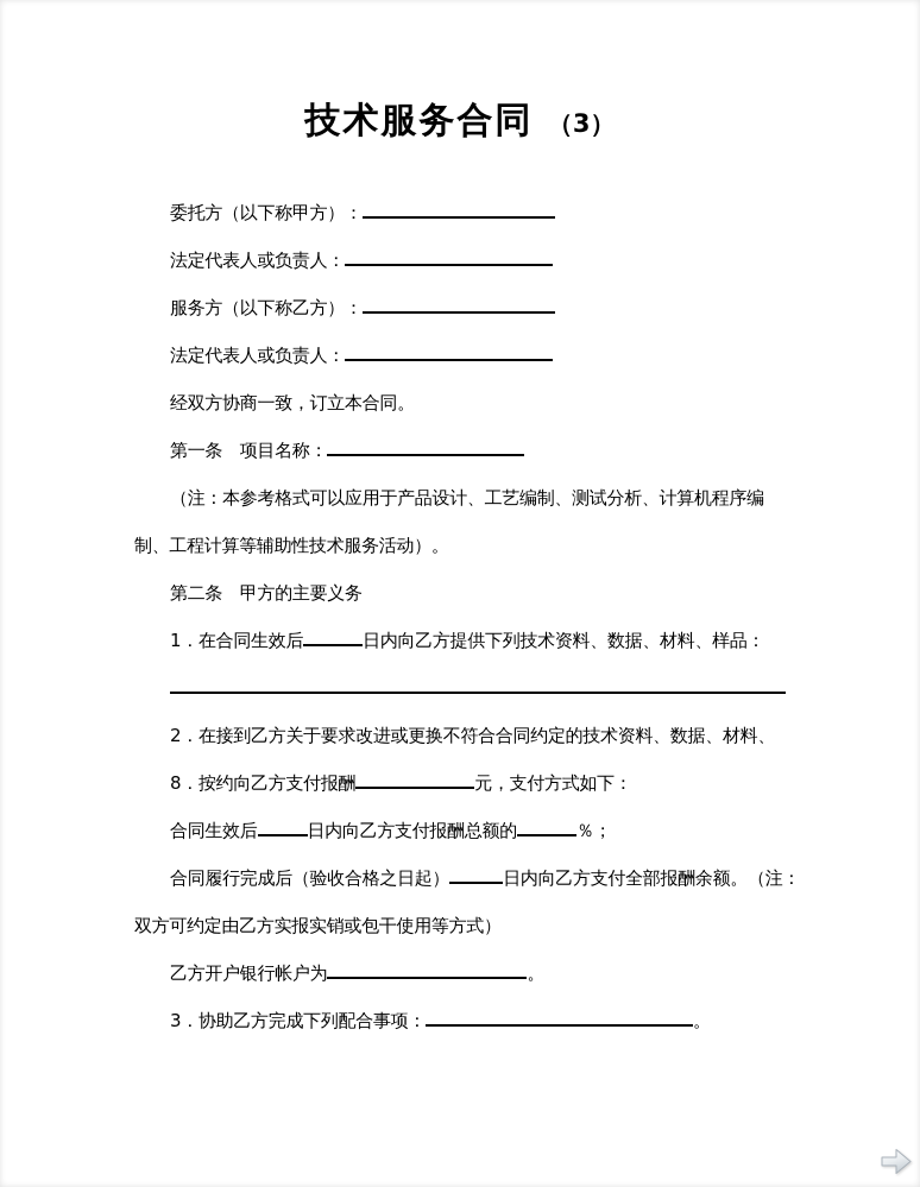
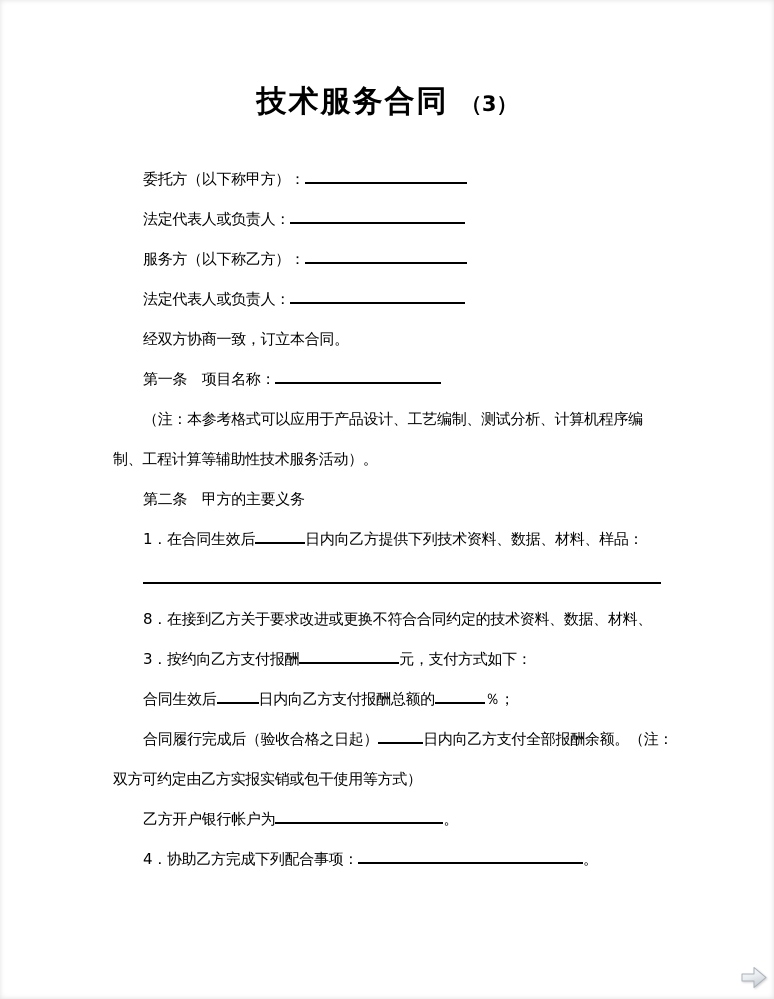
  技术服务合同 （3）
  委托方（以下称甲方）：
  法定代表人或负责人：
  服务方（以下称乙方）：
  法定代表人或负责人：
  经双方协商一致，订立本合同。
  第一条 项目名称：
  （注：本参考格式可以应用于产品设计、工艺编制、测试分析、计算机程序编
  制、工程计算等辅助性技术服务活动）。
  第二条 甲方的主要义务
  1．在合同生效后 日内向乙方提供下列技术资料、数据、材料、样品：
- 2．在接到乙方关于要求改进或更换不符合合同约定的技术资料、数据、材料、
+ 8．在接到乙方关于要求改进或更换不符合合同约定的技术资料、数据、材料、
- 8．按约向乙方支付报酬 元，支付方式如下：
+ 3．按约向乙方支付报酬 元，支付方式如下：
  合同生效后 日内向乙方支付报酬总额的 ％；
  合同履行完成后（验收合格之日起） 日内向乙方支付全部报酬余额。（注：
  双方可约定由乙方实报实销或包干使用等方式）
  乙方开户银行帐户为 。
- 3．协助乙方完成下列配合事项： 。
+ 4．协助乙方完成下列配合事项： 。
